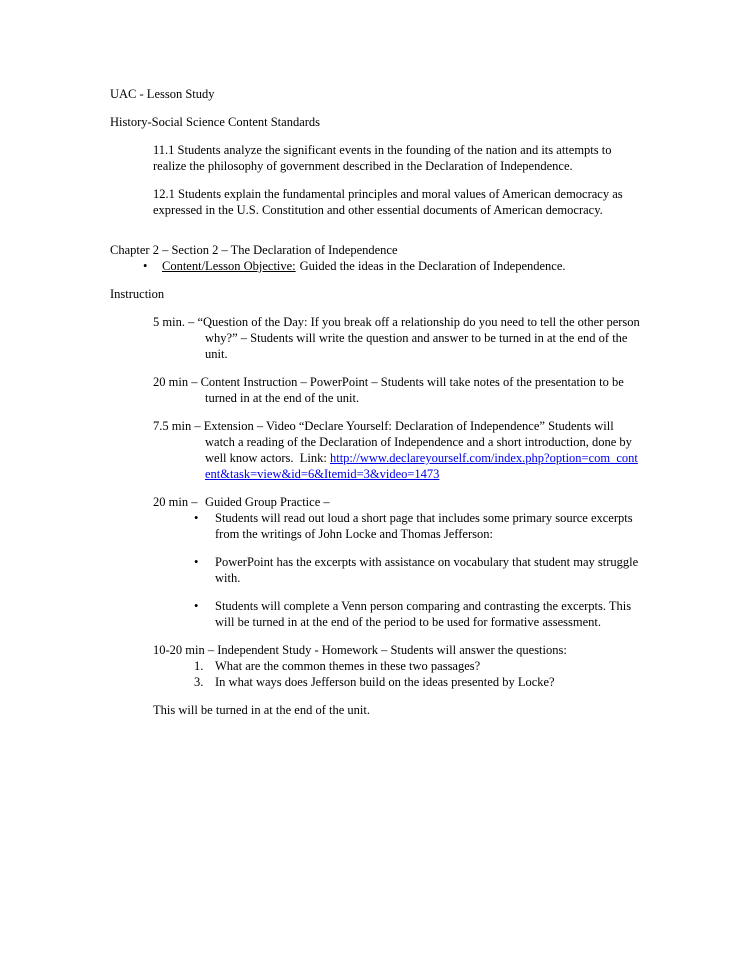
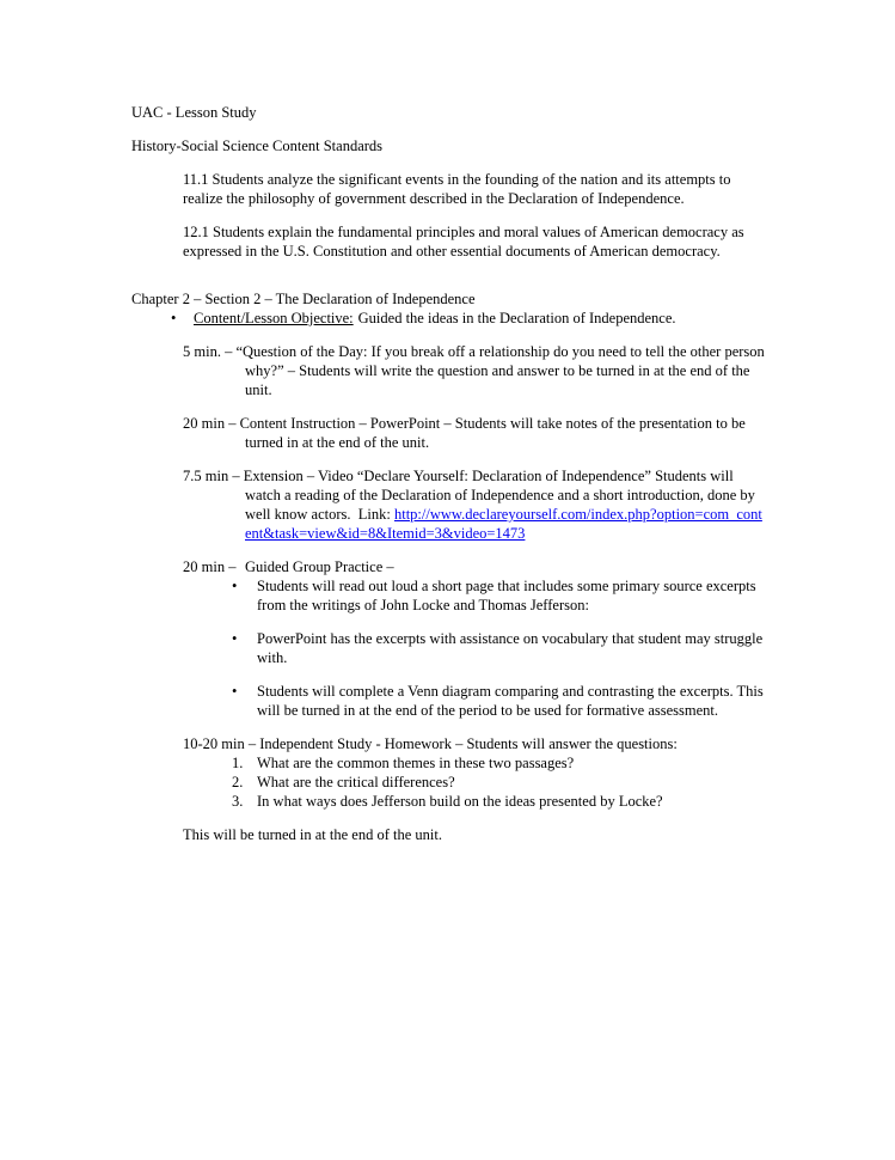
  UAC - Lesson Study
  History-Social Science Content Standards
  11.1 Students analyze the significant events in the founding of the nation and its attempts to realize the philosophy of government described in the Declaration of Independence.
  12.1 Students explain the fundamental principles and moral values of American democracy as expressed in the U.S. Constitution and other essential documents of American democracy.
  Chapter 2 – Section 2 – The Declaration of Independence
  •
  Content/Lesson Objective: Guided the ideas in the Declaration of Independence.
- Instruction
  5 min. – “Question of the Day: If you break off a relationship do you need to tell the other person why?” – Students will write the question and answer to be turned in at the end of the unit.
  20 min – Content Instruction – PowerPoint – Students will take notes of the presentation to be turned in at the end of the unit.
- 7.5 min – Extension – Video “Declare Yourself: Declaration of Independence” Students will watch a reading of the Declaration of Independence and a short introduction, done by well know actors. Link: http://www.declareyourself.com/index.php?option=com_content&task=view&id=6&Itemid=3&video=1473
+ 7.5 min – Extension – Video “Declare Yourself: Declaration of Independence” Students will watch a reading of the Declaration of Independence and a short introduction, done by well know actors. Link: http://www.declareyourself.com/index.php?option=com_content&task=view&id=8&Itemid=3&video=1473
  20 min – Guided Group Practice –
  •
  Students will read out loud a short page that includes some primary source excerpts from the writings of John Locke and Thomas Jefferson:
  •
  PowerPoint has the excerpts with assistance on vocabulary that student may struggle with.
  •
- Students will complete a Venn person comparing and contrasting the excerpts. This will be turned in at the end of the period to be used for formative assessment.
+ Students will complete a Venn diagram comparing and contrasting the excerpts. This will be turned in at the end of the period to be used for formative assessment.
  10-20 min – Independent Study - Homework – Students will answer the questions:
  1.
  What are the common themes in these two passages?
+ 2.
+ What are the critical differences?
  3.
  In what ways does Jefferson build on the ideas presented by Locke?
  This will be turned in at the end of the unit.
